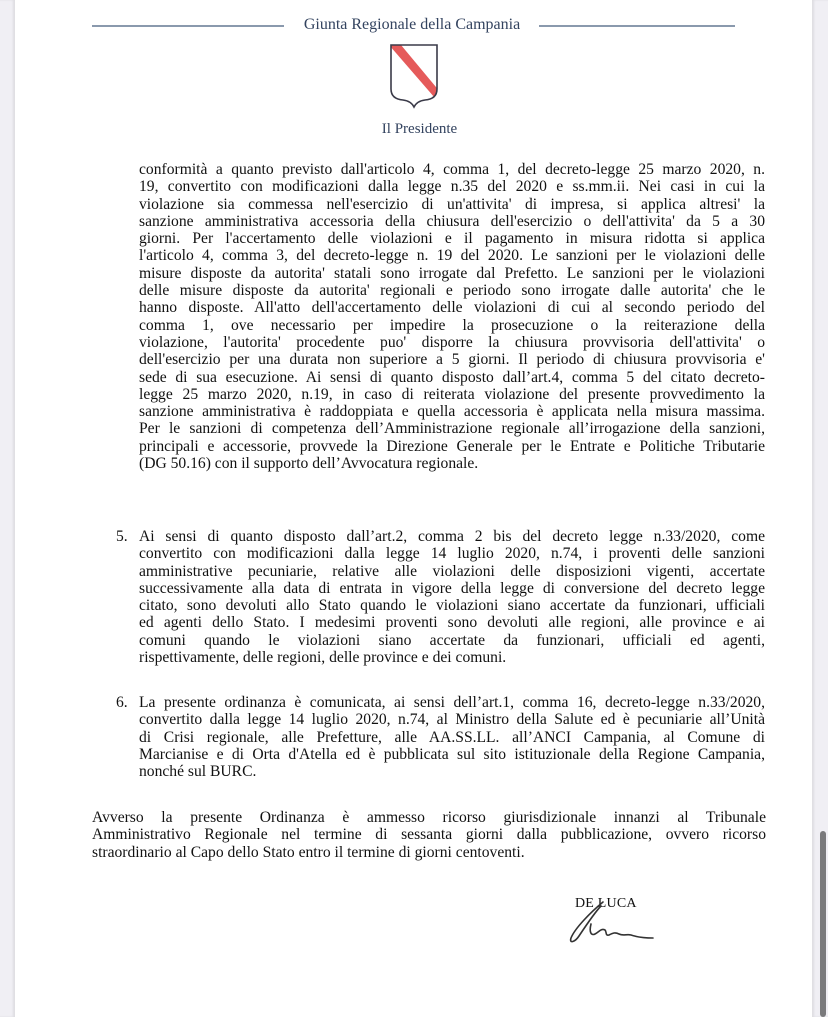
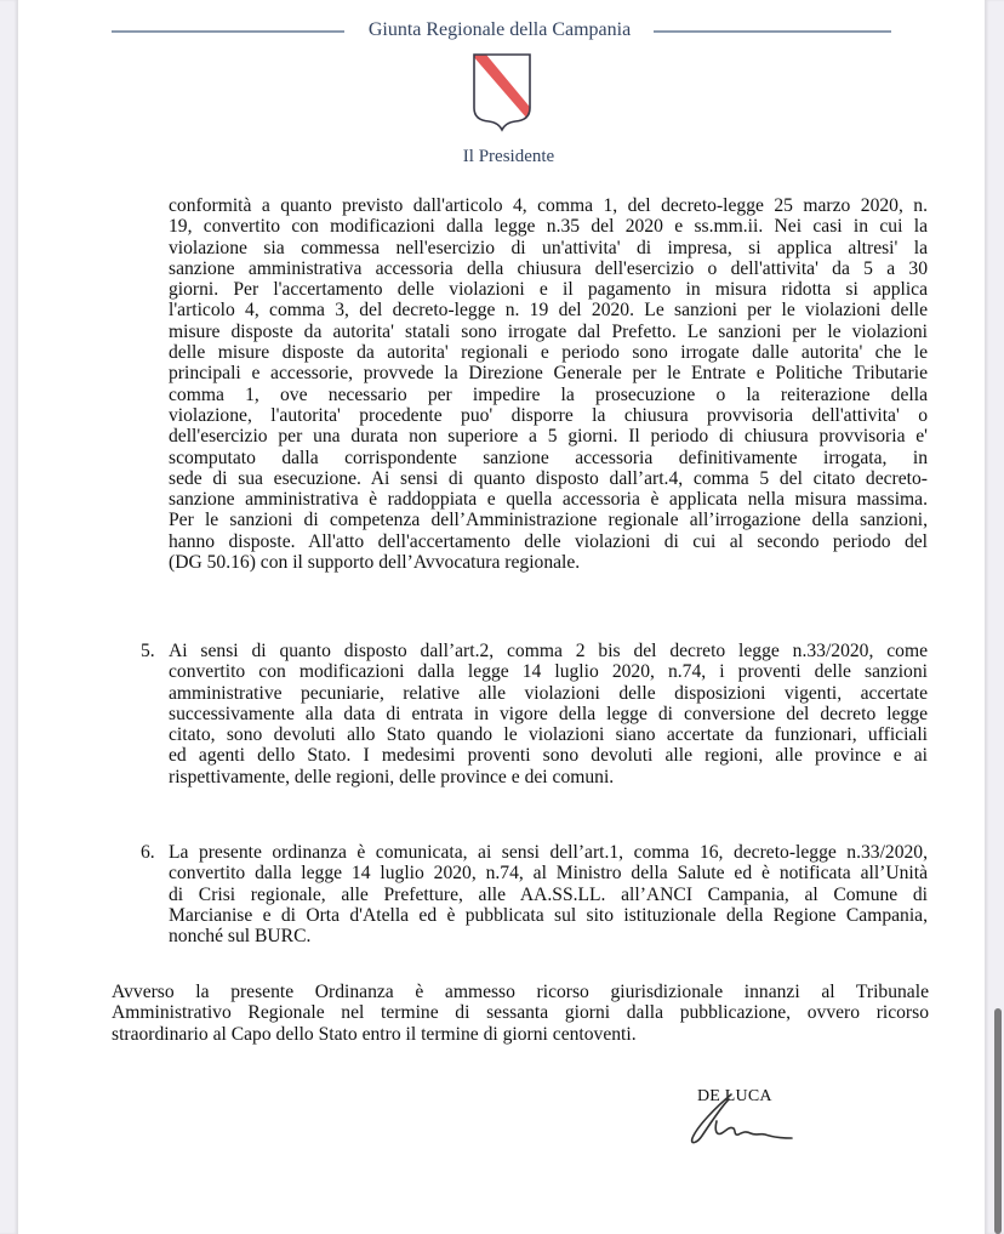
  Giunta Regionale della Campania
  Il Presidente
  conformità a quanto previsto dall'articolo 4, comma 1, del decreto-legge 25 marzo 2020, n.
  19, convertito con modificazioni dalla legge n.35 del 2020 e ss.mm.ii. Nei casi in cui la
  violazione sia commessa nell'esercizio di un'attivita' di impresa, si applica altresi' la
  sanzione amministrativa accessoria della chiusura dell'esercizio o dell'attivita' da 5 a 30
  giorni. Per l'accertamento delle violazioni e il pagamento in misura ridotta si applica
  l'articolo 4, comma 3, del decreto-legge n. 19 del 2020. Le sanzioni per le violazioni delle
  misure disposte da autorita' statali sono irrogate dal Prefetto. Le sanzioni per le violazioni
  delle misure disposte da autorita' regionali e periodo sono irrogate dalle autorita' che le
- hanno disposte. All'atto dell'accertamento delle violazioni di cui al secondo periodo del
+ principali e accessorie, provvede la Direzione Generale per le Entrate e Politiche Tributarie
  comma 1, ove necessario per impedire la prosecuzione o la reiterazione della
  violazione, l'autorita' procedente puo' disporre la chiusura provvisoria dell'attivita' o
  dell'esercizio per una durata non superiore a 5 giorni. Il periodo di chiusura provvisoria e'
+ scomputato dalla corrispondente sanzione accessoria definitivamente irrogata, in
  sede di sua esecuzione. Ai sensi di quanto disposto dall’art.4, comma 5 del citato decreto-
- legge 25 marzo 2020, n.19, in caso di reiterata violazione del presente provvedimento la
  sanzione amministrativa è raddoppiata e quella accessoria è applicata nella misura massima.
  Per le sanzioni di competenza dell’Amministrazione regionale all’irrogazione della sanzioni,
- principali e accessorie, provvede la Direzione Generale per le Entrate e Politiche Tributarie
+ hanno disposte. All'atto dell'accertamento delle violazioni di cui al secondo periodo del
  (DG 50.16) con il supporto dell’Avvocatura regionale.
  5.
  Ai sensi di quanto disposto dall’art.2, comma 2 bis del decreto legge n.33/2020, come
  convertito con modificazioni dalla legge 14 luglio 2020, n.74, i proventi delle sanzioni
  amministrative pecuniarie, relative alle violazioni delle disposizioni vigenti, accertate
  successivamente alla data di entrata in vigore della legge di conversione del decreto legge
  citato, sono devoluti allo Stato quando le violazioni siano accertate da funzionari, ufficiali
  ed agenti dello Stato. I medesimi proventi sono devoluti alle regioni, alle province e ai
- comuni quando le violazioni siano accertate da funzionari, ufficiali ed agenti,
  rispettivamente, delle regioni, delle province e dei comuni.
  6.
  La presente ordinanza è comunicata, ai sensi dell’art.1, comma 16, decreto-legge n.33/2020,
- convertito dalla legge 14 luglio 2020, n.74, al Ministro della Salute ed è pecuniarie all’Unità
+ convertito dalla legge 14 luglio 2020, n.74, al Ministro della Salute ed è notificata all’Unità
  di Crisi regionale, alle Prefetture, alle AA.SS.LL. all’ANCI Campania, al Comune di
  Marcianise e di Orta d'Atella ed è pubblicata sul sito istituzionale della Regione Campania,
  nonché sul BURC.
  Avverso la presente Ordinanza è ammesso ricorso giurisdizionale innanzi al Tribunale
  Amministrativo Regionale nel termine di sessanta giorni dalla pubblicazione, ovvero ricorso
  straordinario al Capo dello Stato entro il termine di giorni centoventi.
  DEUCA
